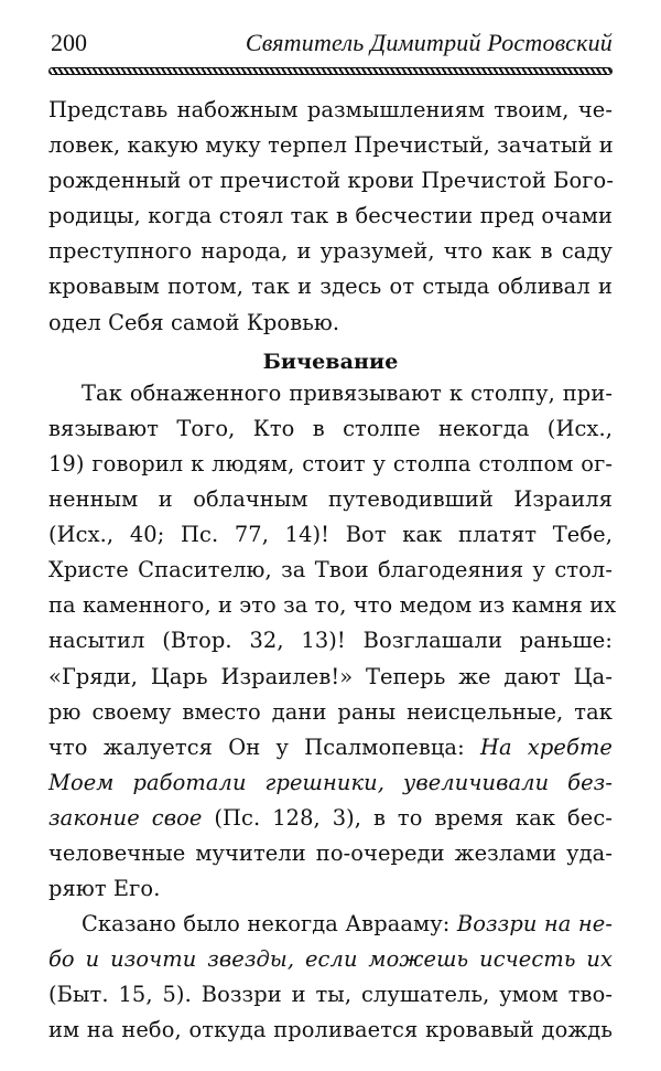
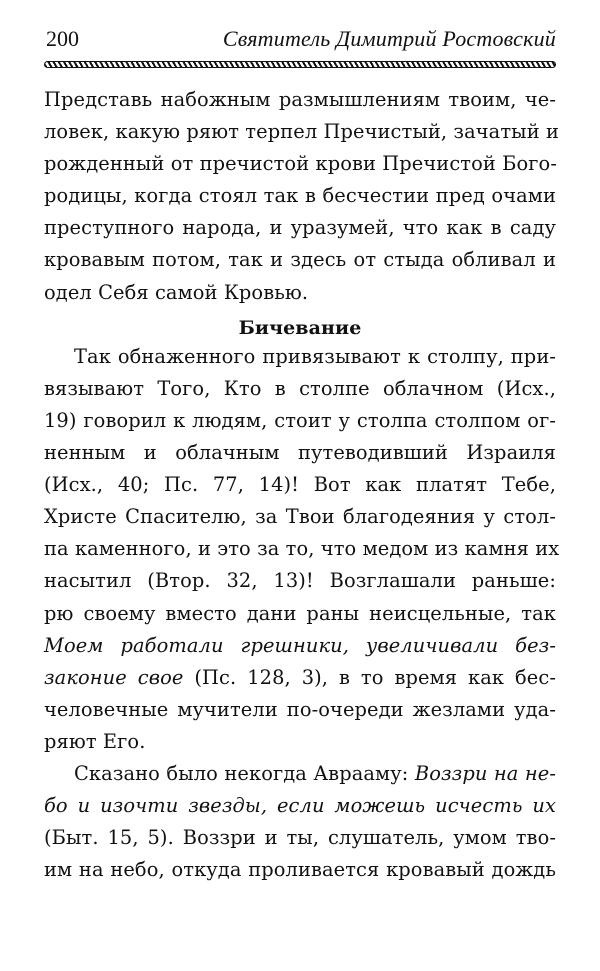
  200
  Святитель Димитрий Ростовский
  Представь набожным размышлениям твоим, че-
- ловек, какую муку терпел Пречистый, зачатый и
+ ловек, какую ряют терпел Пречистый, зачатый и
  рожденный от пречистой крови Пречистой Бого-
  родицы, когда стоял так в бесчестии пред очами
  преступного народа, и уразумей, что как в саду
  кровавым потом, так и здесь от стыда обливал и
  одел Себя самой Кровью.
  Бичевание
  Так обнаженного привязывают к столпу, при-
- вязывают Того, Кто в столпе некогда (Исх.,
+ вязывают Того, Кто в столпе облачном (Исх.,
  19) говорил к людям, стоит у столпа столпом ог-
  ненным и облачным путеводивший Израиля
  (Исх., 40; Пс. 77, 14)! Вот как платят Тебе,
  Христе Спасителю, за Твои благодеяния у стол-
  па каменного, и это за то, что медом из камня их
  насытил (Втор. 32, 13)! Возглашали раньше:
- «Гряди, Царь Израилев!» Теперь же дают Ца-
  рю своему вместо дани раны неисцельные, так
- что жалуется Он у Псалмопевца: На хребте
  Моем работали грешники, увеличивали без-
  законие свое (Пс. 128, 3), в то время как бес-
  человечные мучители по-очереди жезлами уда-
  ряют Его.
  Сказано было некогда Аврааму: Воззри на не-
  бо и изочти звезды, если можешь исчесть их
  (Быт. 15, 5). Воззри и ты, слушатель, умом тво-
  им на небо, откуда проливается кровавый дождь
